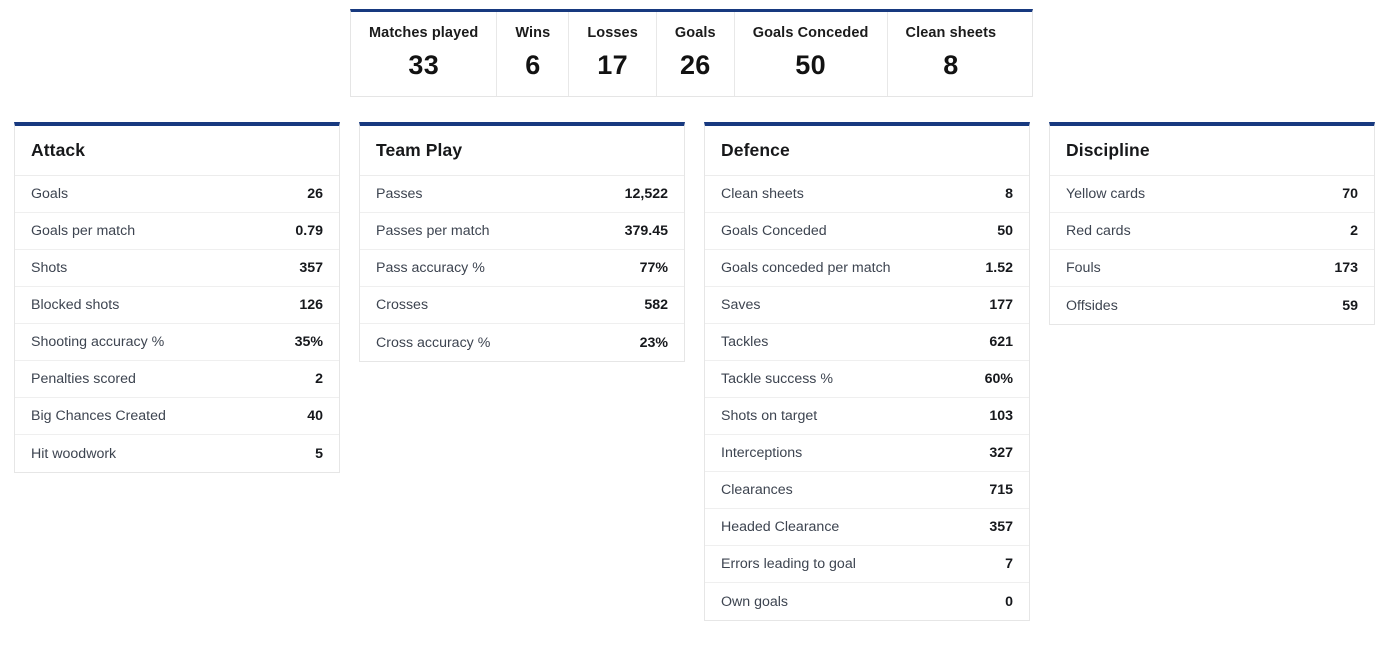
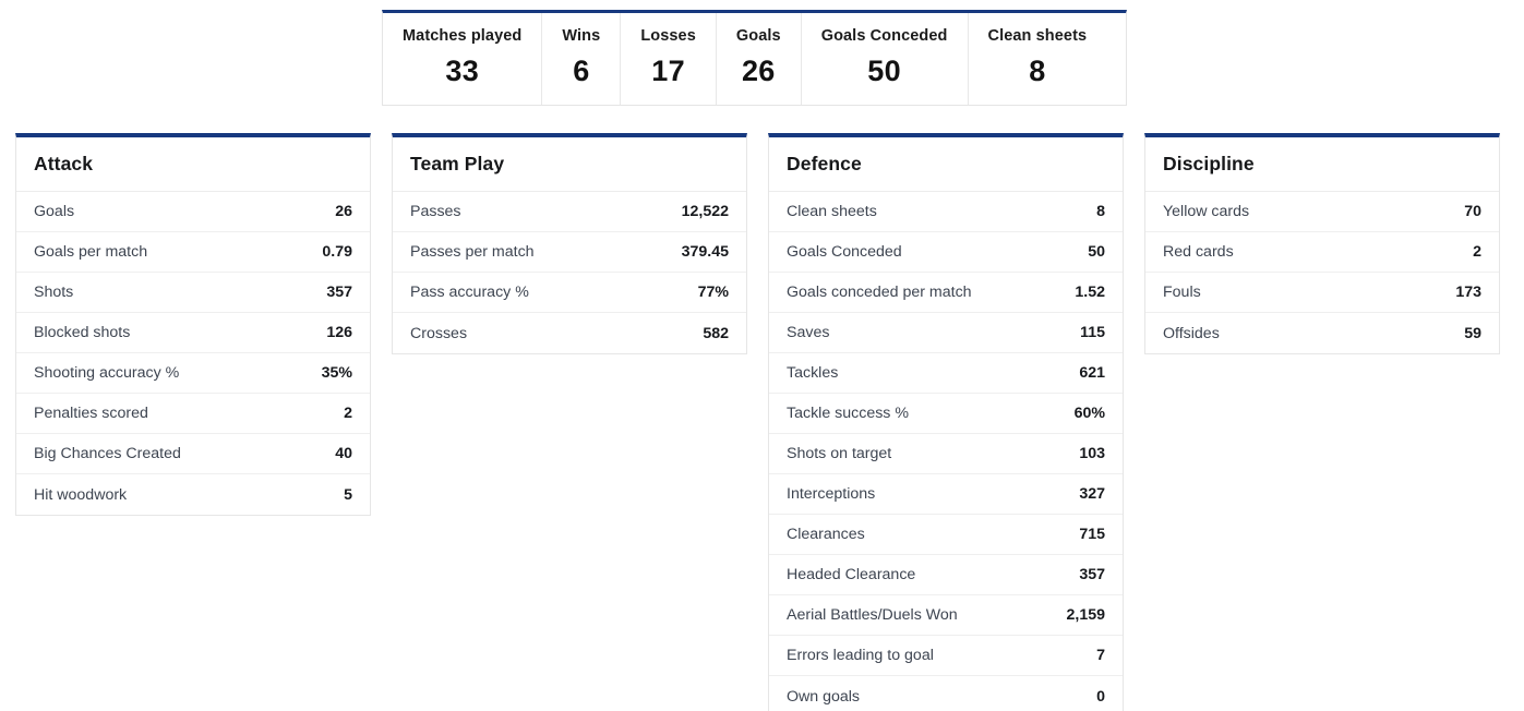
  Matches played
  33
  Wins
  6
  Losses
  17
  Goals
  26
  Goals Conceded
  50
  Clean sheets
  8
  Attack
  Goals
  26
  Goals per match
  0.79
  Shots
  357
  Blocked shots
  126
  Shooting accuracy %
  35%
  Penalties scored
  2
  Big Chances Created
  40
  Hit woodwork
  5
  Team Play
  Passes
  12,522
  Passes per match
  379.45
  Pass accuracy %
  77%
  Crosses
  582
- Cross accuracy %
- 23%
  Defence
  Clean sheets
  8
  Goals Conceded
  50
  Goals conceded per match
  1.52
  Saves
- 177
+ 115
  Tackles
  621
  Tackle success %
  60%
  Shots on target
  103
  Interceptions
  327
  Clearances
  715
  Headed Clearance
  357
+ Aerial Battles/Duels Won
+ 2,159
  Errors leading to goal
  7
  Own goals
  0
  Discipline
  Yellow cards
  70
  Red cards
  2
  Fouls
  173
  Offsides
  59
